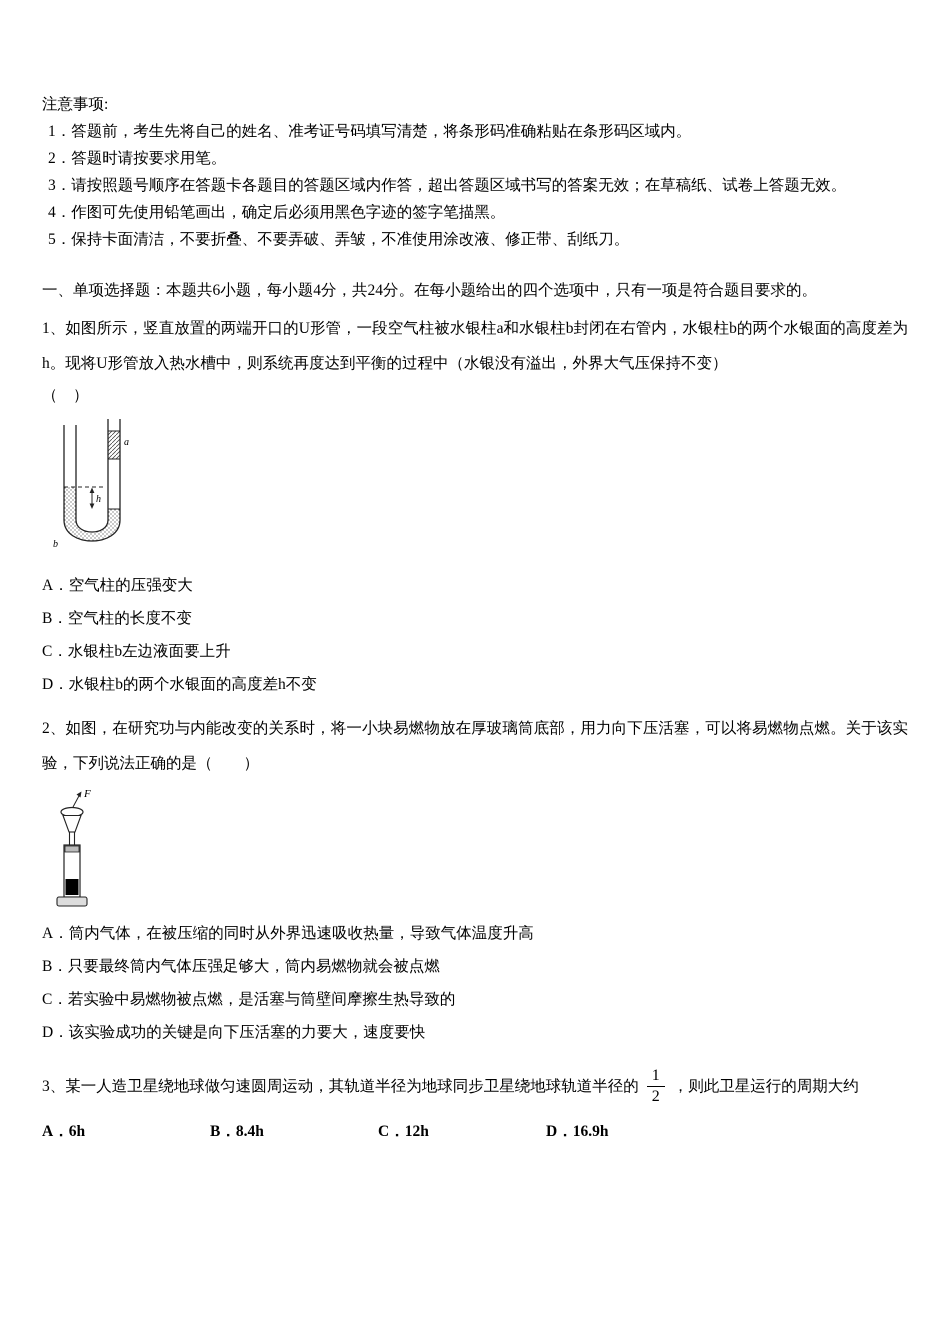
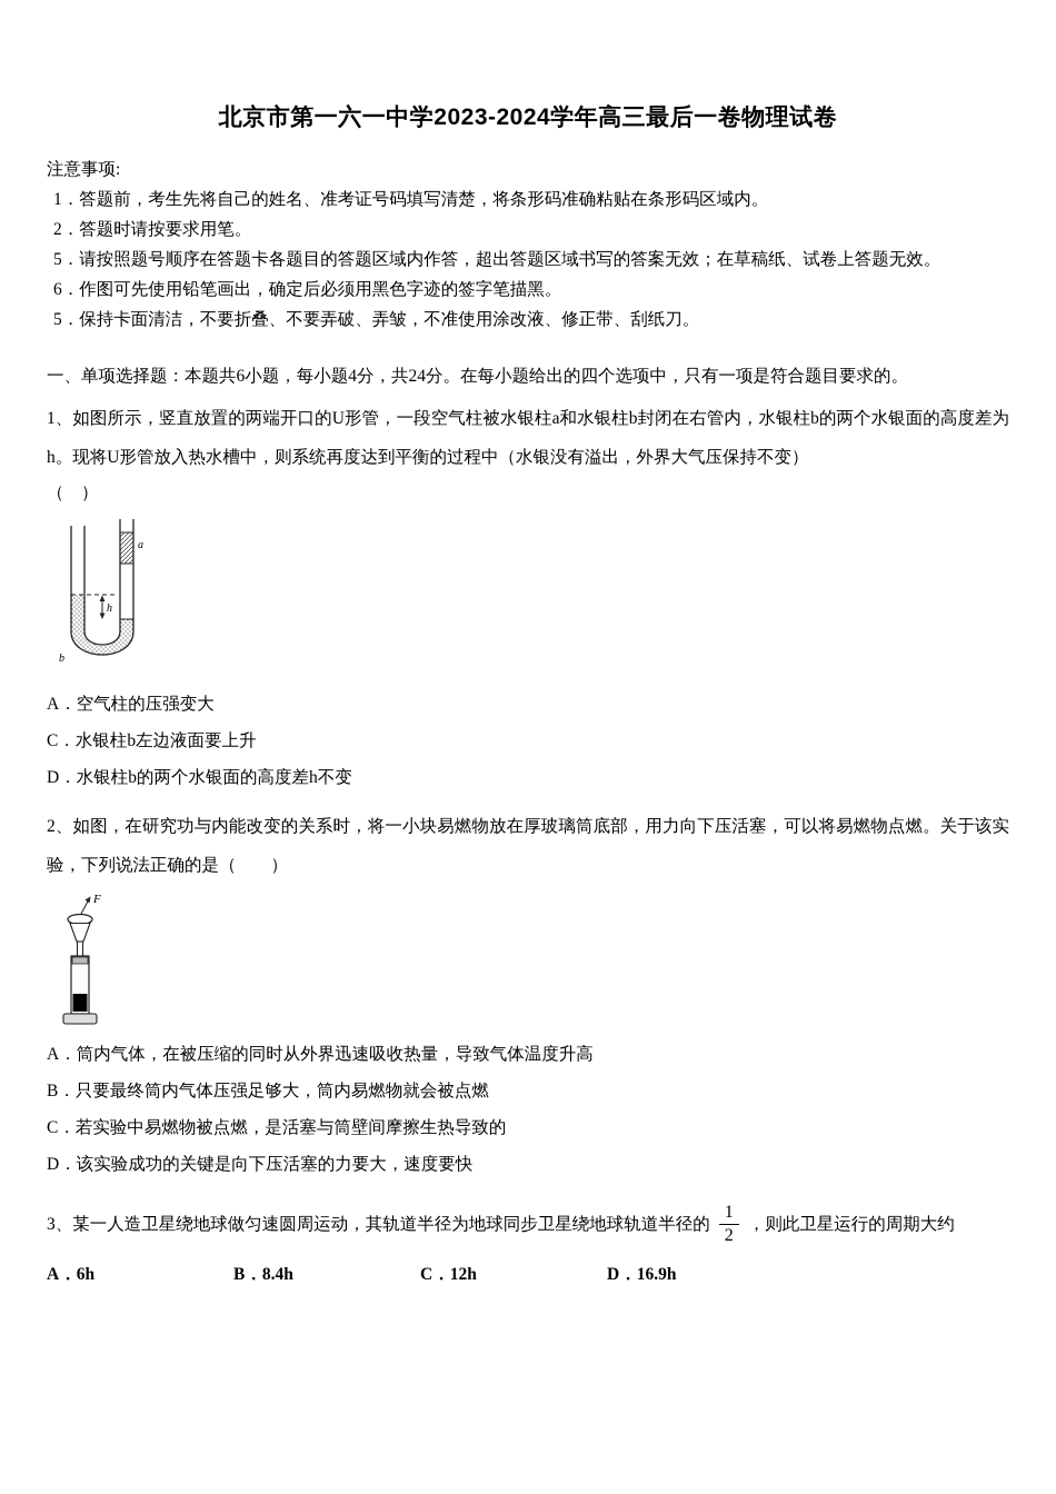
+ 北京市第一六一中学2023-2024学年高三最后一卷物理试卷
  注意事项:
  1．答题前，考生先将自己的姓名、准考证号码填写清楚，将条形码准确粘贴在条形码区域内。
  2．答题时请按要求用笔。
- 3．请按照题号顺序在答题卡各题目的答题区域内作答，超出答题区域书写的答案无效；在草稿纸、试卷上答题无效。
+ 5．请按照题号顺序在答题卡各题目的答题区域内作答，超出答题区域书写的答案无效；在草稿纸、试卷上答题无效。
- 4．作图可先使用铅笔画出，确定后必须用黑色字迹的签字笔描黑。
+ 6．作图可先使用铅笔画出，确定后必须用黑色字迹的签字笔描黑。
  5．保持卡面清洁，不要折叠、不要弄破、弄皱，不准使用涂改液、修正带、刮纸刀。
  一、单项选择题：本题共6小题，每小题4分，共24分。在每小题给出的四个选项中，只有一项是符合题目要求的。
  1、如图所示，竖直放置的两端开口的U形管，一段空气柱被水银柱a和水银柱b封闭在右管内，水银柱b的两个水银面的高度差为h。现将U形管放入热水槽中，则系统再度达到平衡的过程中（水银没有溢出，外界大气压保持不变）
  （ ）
  h
  a
  b
  A．空气柱的压强变大
- B．空气柱的长度不变
  C．水银柱b左边液面要上升
  D．水银柱b的两个水银面的高度差h不变
  2、如图，在研究功与内能改变的关系时，将一小块易燃物放在厚玻璃筒底部，用力向下压活塞，可以将易燃物点燃。关于该实验，下列说法正确的是（ ）
  F
  A．筒内气体，在被压缩的同时从外界迅速吸收热量，导致气体温度升高
  B．只要最终筒内气体压强足够大，筒内易燃物就会被点燃
  C．若实验中易燃物被点燃，是活塞与筒壁间摩擦生热导致的
  D．该实验成功的关键是向下压活塞的力要大，速度要快
  3、某一人造卫星绕地球做匀速圆周运动，其轨道半径为地球同步卫星绕地球轨道半径的
  1
  2
  ，则此卫星运行的周期大约
  A．6h
  B．8.4h
  C．12h
  D．16.9h
